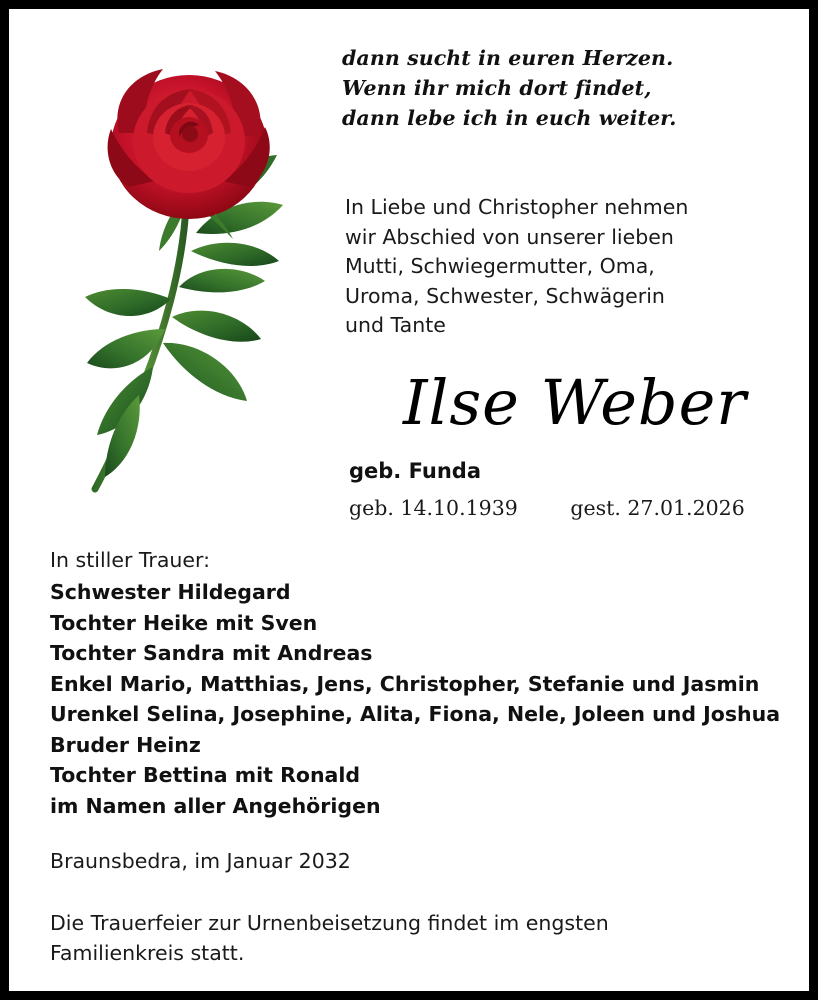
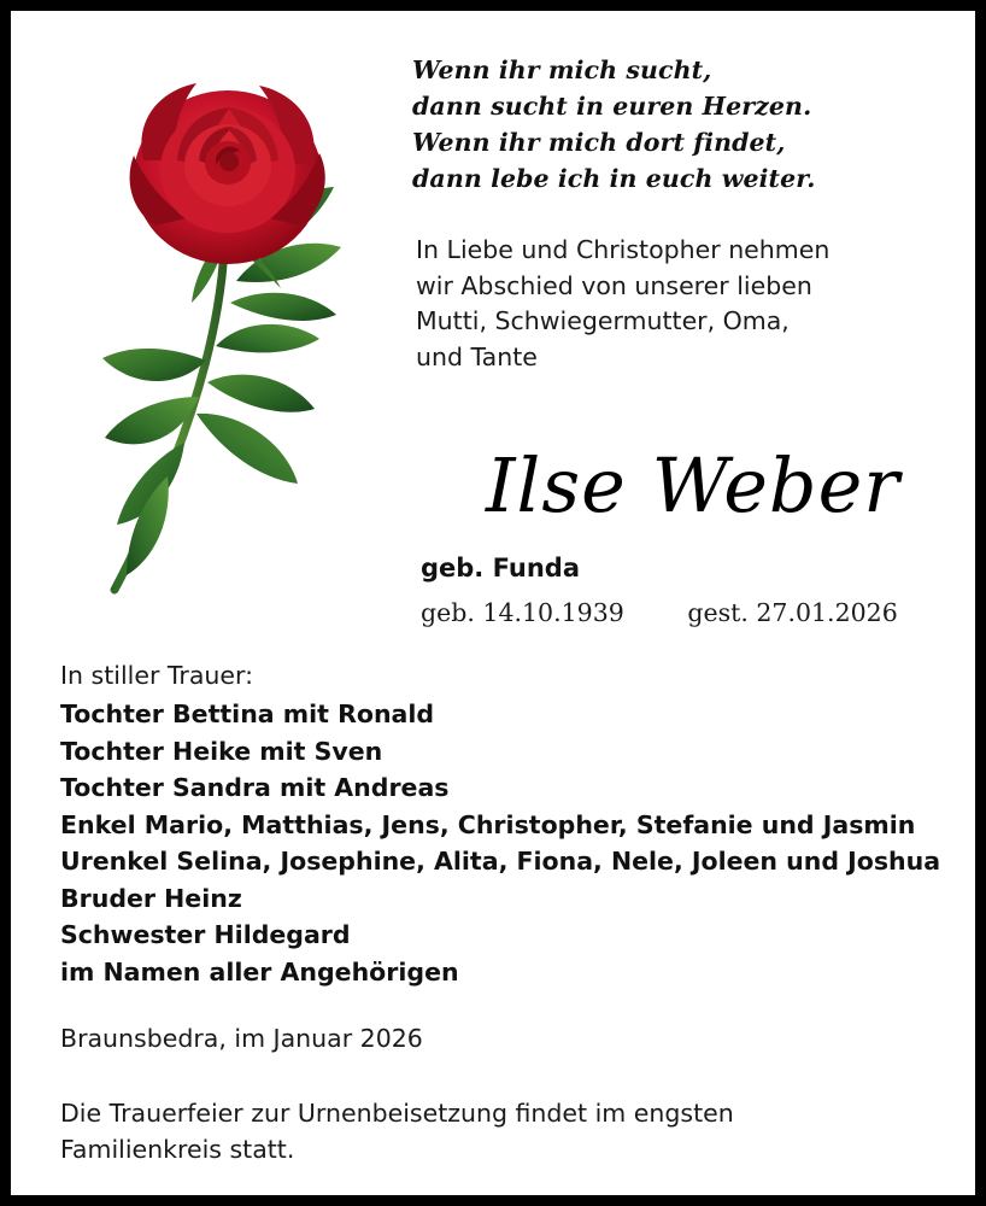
+ Wenn ihr mich sucht,
  dann sucht in euren Herzen.
  Wenn ihr mich dort findet,
  dann lebe ich in euch weiter.
  In Liebe und Christopher nehmen
  wir Abschied von unserer lieben
  Mutti, Schwiegermutter, Oma,
- Uroma, Schwester, Schwägerin
  und Tante
  Ilse Weber
  geb. Funda
  geb. 14.10.1939 gest. 27.01.2026
  In stiller Trauer:
- Schwester Hildegard
+ Tochter Bettina mit Ronald
  Tochter Heike mit Sven
  Tochter Sandra mit Andreas
  Enkel Mario, Matthias, Jens, Christopher, Stefanie und Jasmin
  Urenkel Selina, Josephine, Alita, Fiona, Nele, Joleen und Joshua
  Bruder Heinz
- Tochter Bettina mit Ronald
+ Schwester Hildegard
  im Namen aller Angehörigen
- Braunsbedra, im Januar 2032
+ Braunsbedra, im Januar 2026
  Die Trauerfeier zur Urnenbeisetzung findet im engsten
  Familienkreis statt.
